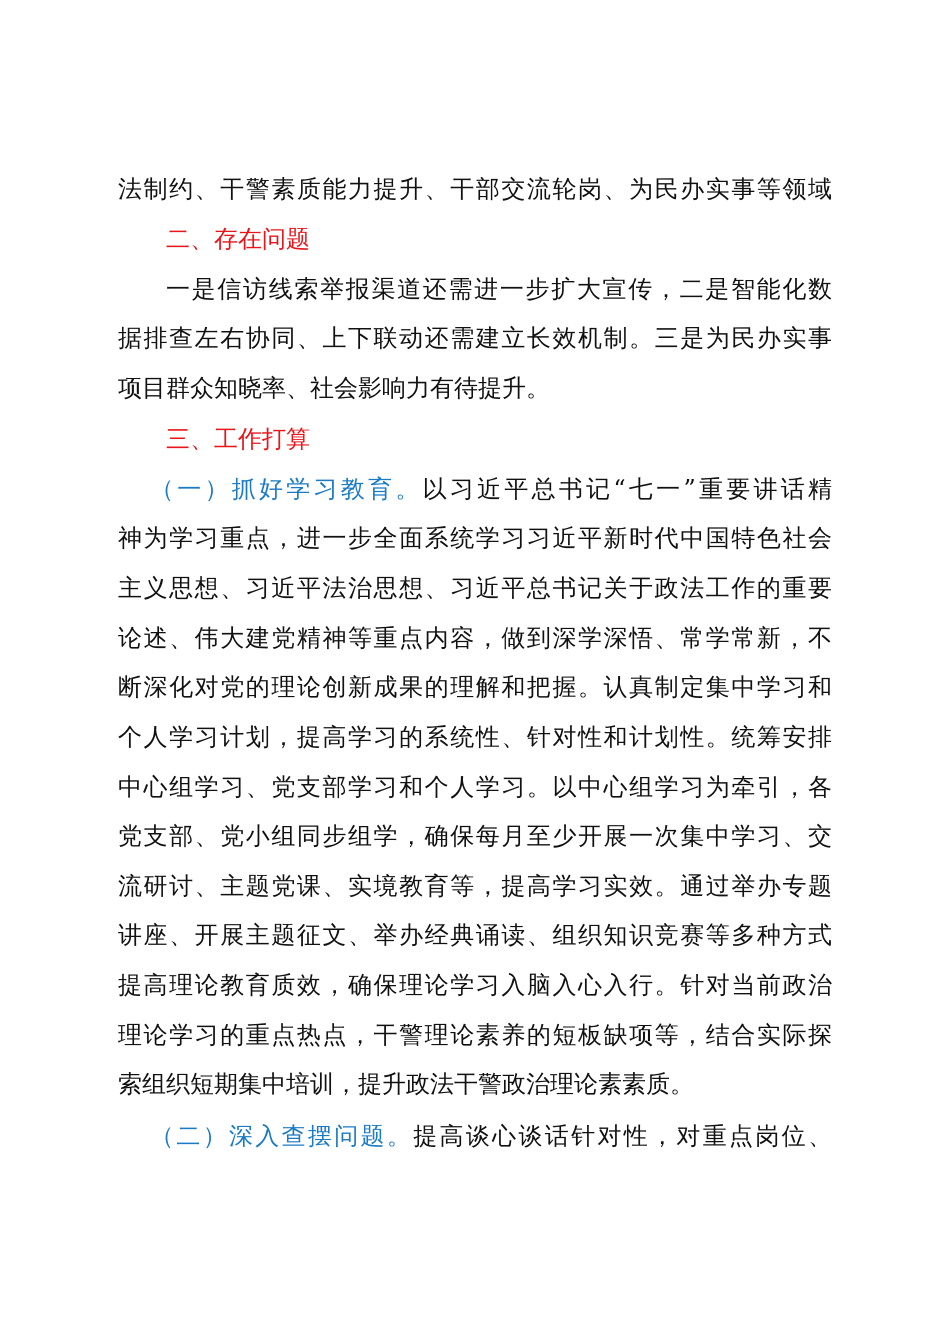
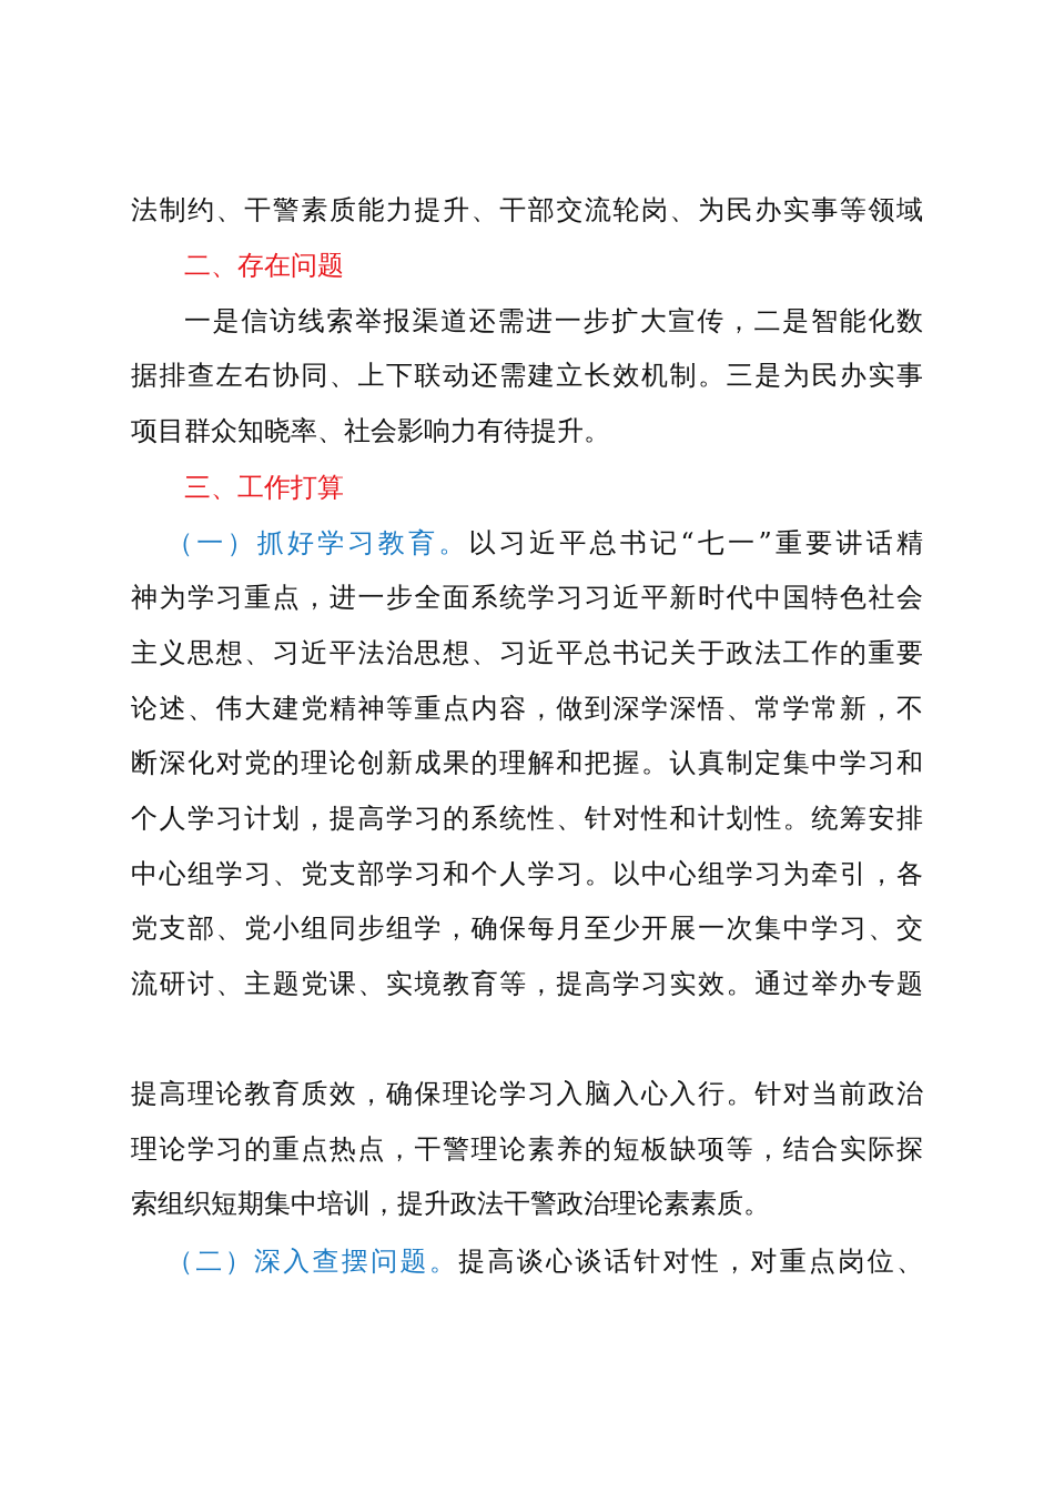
  法制约、干警素质能力提升、干部交流轮岗、为民办实事等领域
  二、存在问题
  一是信访线索举报渠道还需进一步扩大宣传，二是智能化数
  据排查左右协同、上下联动还需建立长效机制。三是为民办实事
  项目群众知晓率、社会影响力有待提升。
  三、工作打算
  （一）抓好学习教育。以习近平总书记“七一”重要讲话精
  神为学习重点，进一步全面系统学习习近平新时代中国特色社会
  主义思想、习近平法治思想、习近平总书记关于政法工作的重要
  论述、伟大建党精神等重点内容，做到深学深悟、常学常新，不
  断深化对党的理论创新成果的理解和把握。认真制定集中学习和
  个人学习计划，提高学习的系统性、针对性和计划性。统筹安排
  中心组学习、党支部学习和个人学习。以中心组学习为牵引，各
  党支部、党小组同步组学，确保每月至少开展一次集中学习、交
  流研讨、主题党课、实境教育等，提高学习实效。通过举办专题
- 讲座、开展主题征文、举办经典诵读、组织知识竞赛等多种方式
  提高理论教育质效，确保理论学习入脑入心入行。针对当前政治
  理论学习的重点热点，干警理论素养的短板缺项等，结合实际探
  索组织短期集中培训，提升政法干警政治理论素素质。
  （二）深入查摆问题。提高谈心谈话针对性，对重点岗位、
